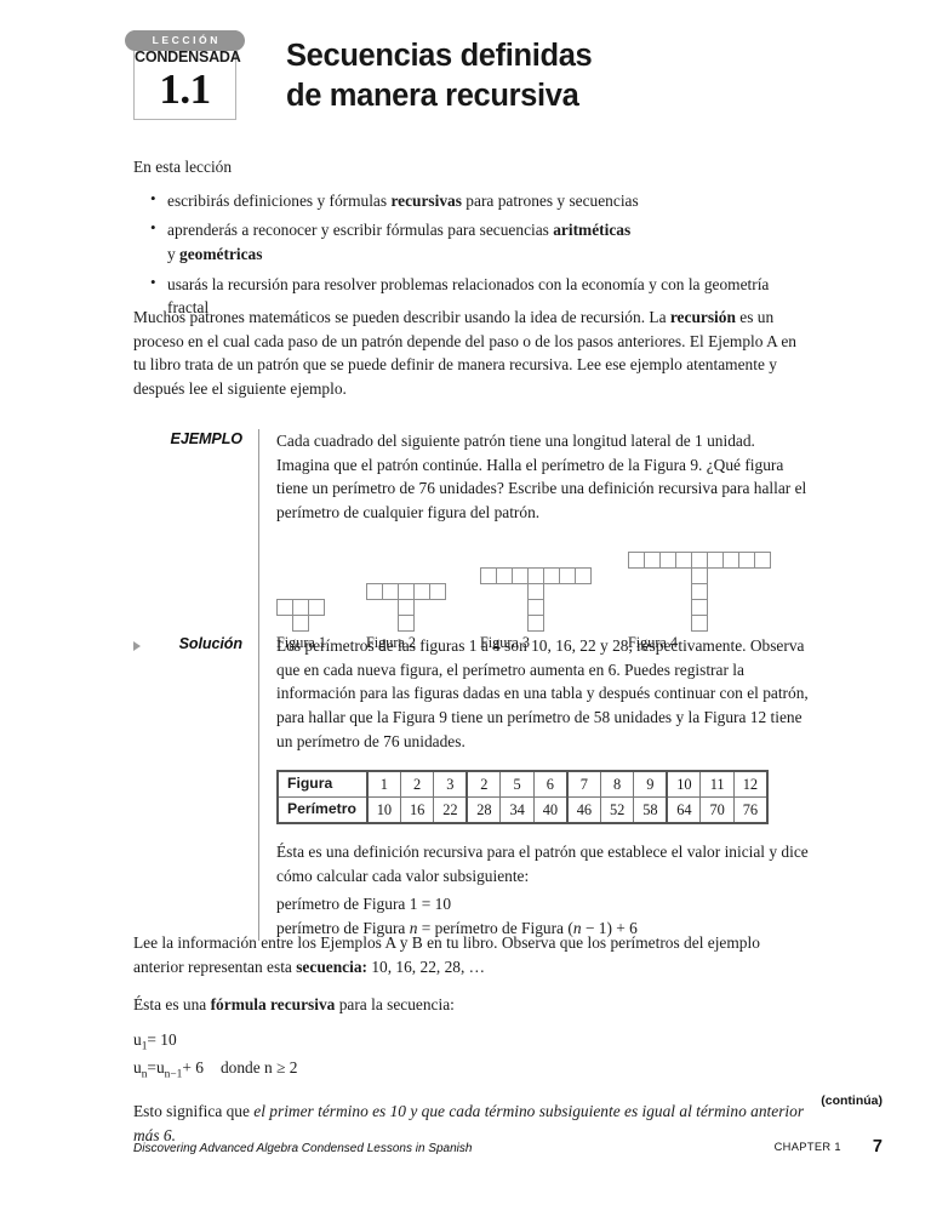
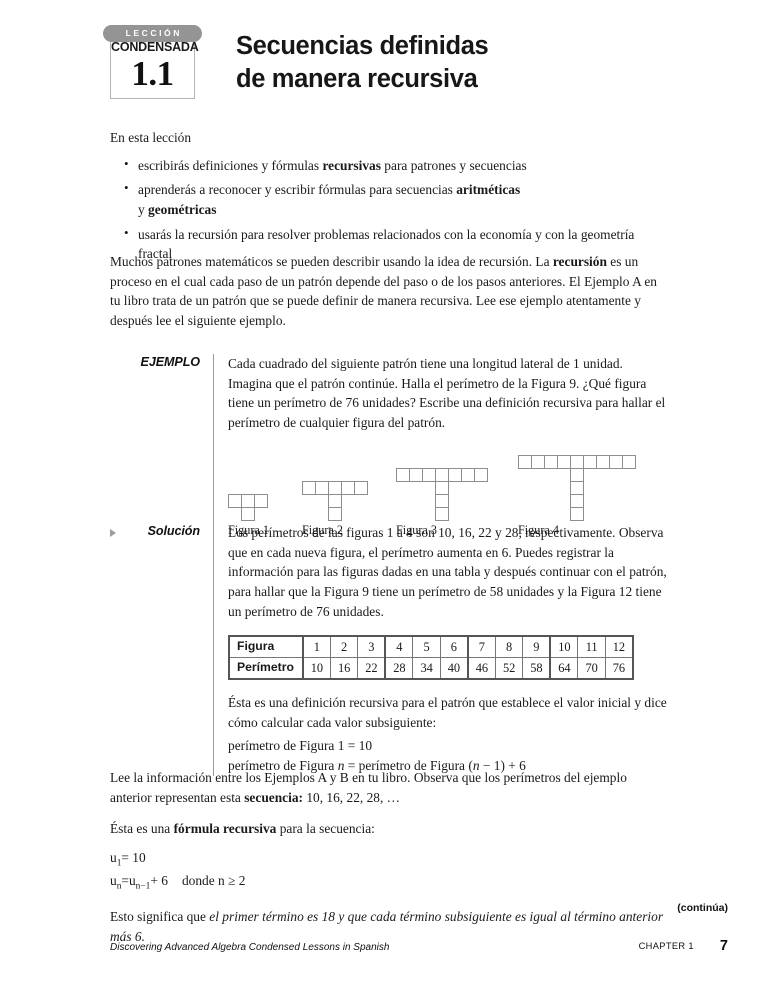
  CONDENSADA
  1.1
  LECCIÓN
  Secuencias definidas
  de manera recursiva
  En esta lección
  escribirás definiciones y fórmulas recursivas para patrones y secuencias
  aprenderás a reconocer y escribir fórmulas para secuencias aritméticas
  y geométricas
  usarás la recursión para resolver problemas relacionados con la economía y con la geometría fractal
  Muchos patrones matemáticos se pueden describir usando la idea de recursión. La recursión es un proceso en el cual cada paso de un patrón depende del paso o de los pasos anteriores. El Ejemplo A en tu libro trata de un patrón que se puede definir de manera recursiva. Lee ese ejemplo atentamente y después lee el siguiente ejemplo.
  EJEMPLO
  Cada cuadrado del siguiente patrón tiene una longitud lateral de 1 unidad. Imagina que el patrón continúe. Halla el perímetro de la Figura 9. ¿Qué figura tiene un perímetro de 76 unidades? Escribe una definición recursiva para hallar el perímetro de cualquier figura del patrón.
  Figura 1
  Figura 2
  Figura 3
  Figura 4
  Solución
  Los perímetros de las figuras 1 a 4 son 10, 16, 22 y 28, respectivamente. Observa que en cada nueva figura, el perímetro aumenta en 6. Puedes registrar la información para las figuras dadas en una tabla y después continuar con el patrón, para hallar que la Figura 9 tiene un perímetro de 58 unidades y la Figura 12 tiene un perímetro de 76 unidades.
- Figura	1	2	3	2	5	6	7	8	9	10	11	12
+ Figura	1	2	3	4	5	6	7	8	9	10	11	12
  Perímetro	10	16	22	28	34	40	46	52	58	64	70	76
  Ésta es una definición recursiva para el patrón que establece el valor inicial y dice cómo calcular cada valor subsiguiente:
  perímetro de Figura 1 = 10
  perímetro de Figura n = perímetro de Figura (n − 1) + 6
  Lee la información entre los Ejemplos A y B en tu libro. Observa que los perímetros del ejemplo anterior representan esta secuencia: 10, 16, 22, 28, …
  Ésta es una fórmula recursiva para la secuencia:
  u1= 10
  un=un−1+ 6 donde n ≥ 2
- Esto significa que el primer término es 10 y que cada término subsiguiente es igual al término anterior más 6.
+ Esto significa que el primer término es 18 y que cada término subsiguiente es igual al término anterior más 6.
  (continúa)
  Discovering Advanced Algebra Condensed Lessons in Spanish
  CHAPTER 1
  7
